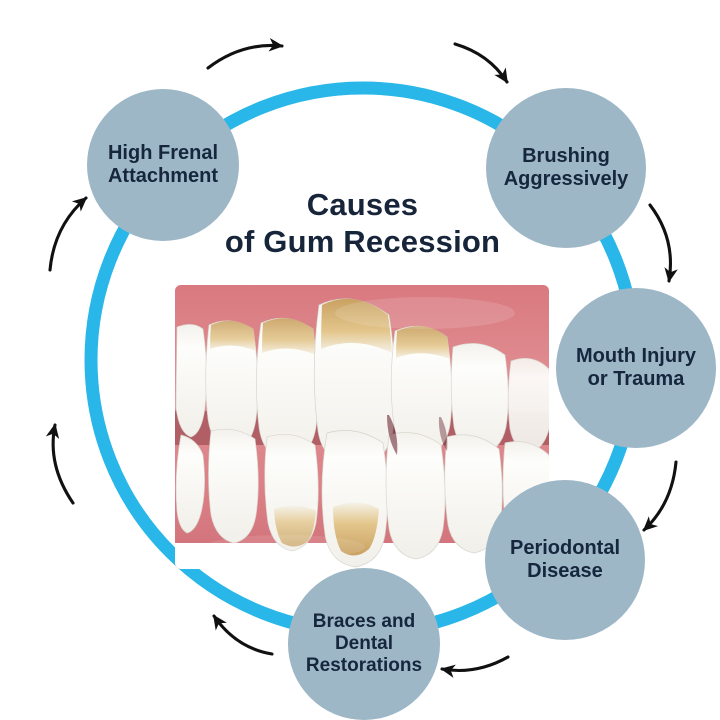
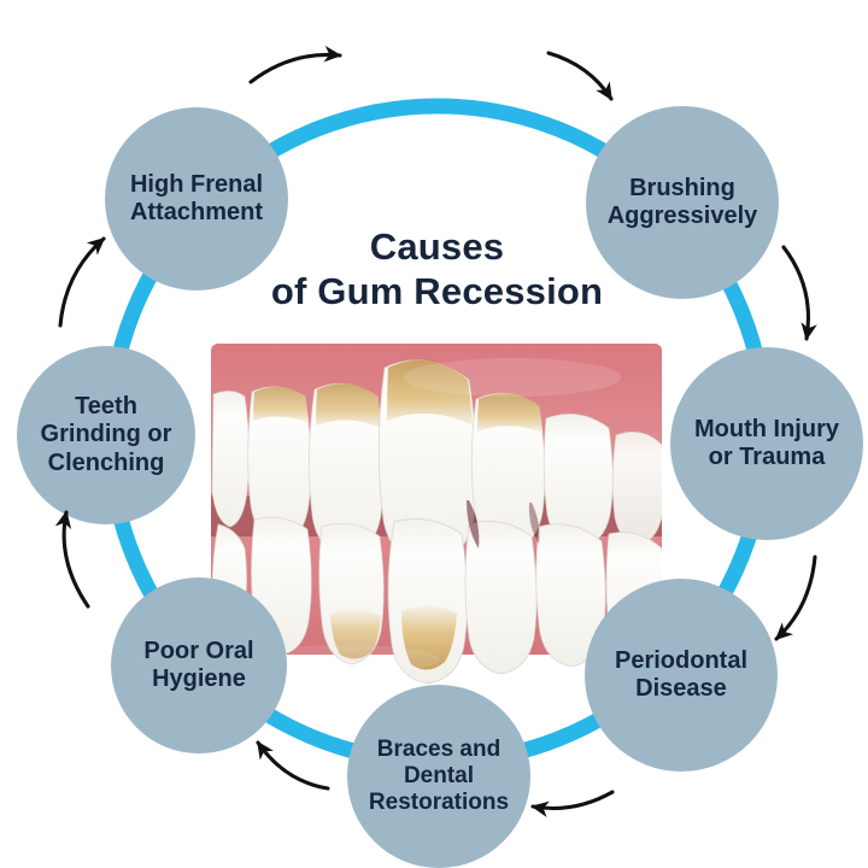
  Causes
  of Gum Recession
  Brushing
  Aggressively
  Mouth Injury
  or Trauma
  Periodontal
  Disease
  Braces and
  Dental
  Restorations
+ Poor Oral
+ Hygiene
+ Teeth
+ Grinding or
+ Clenching
  High Frenal
  Attachment
